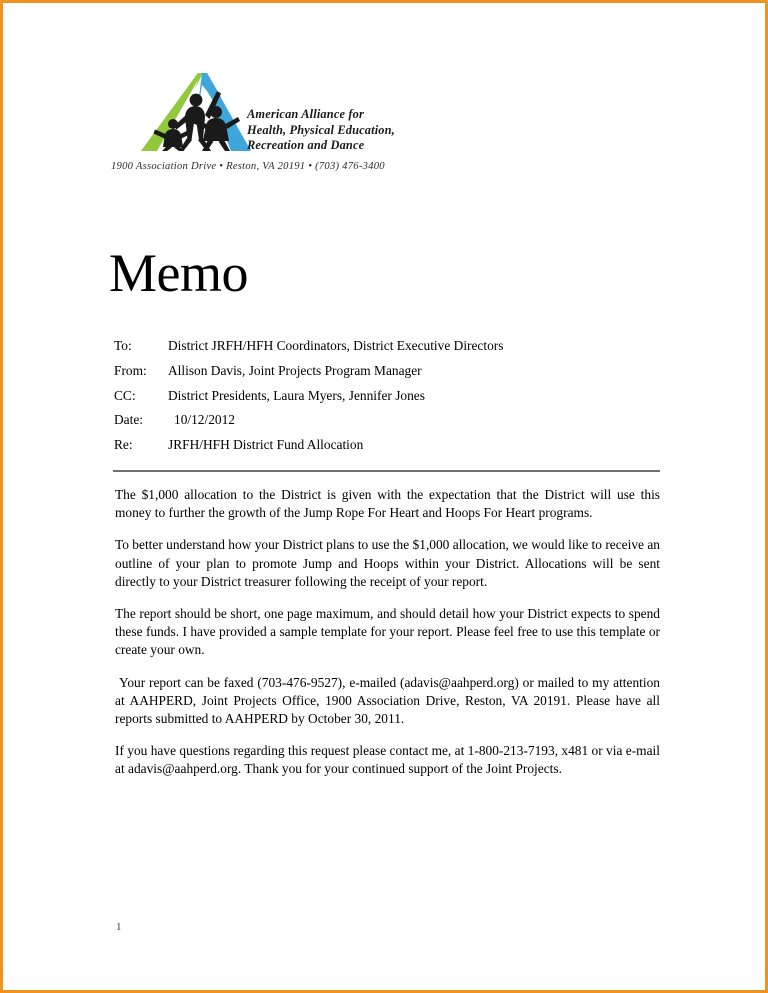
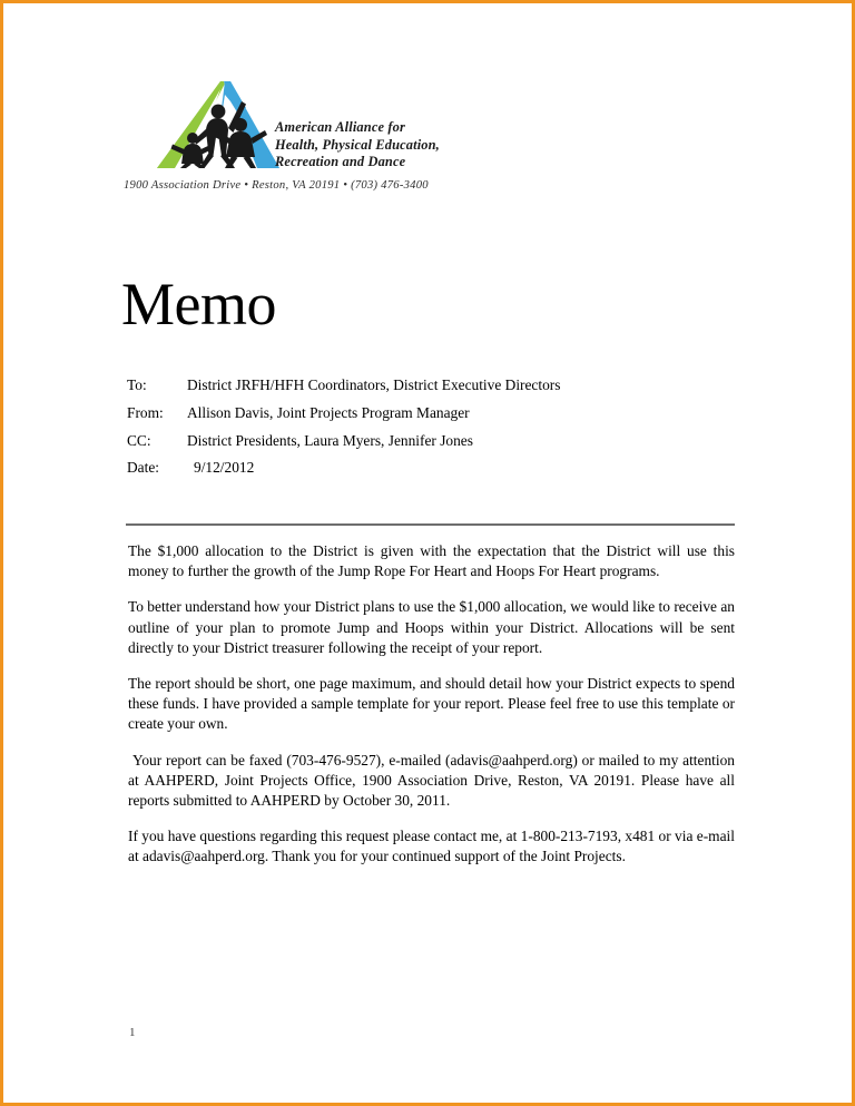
  American Alliance for
  Health, Physical Education,
  Recreation and Dance
  1900 Association Drive • Reston, VA 20191 • (703) 476-3400
  Memo
  To: District JRFH/HFH Coordinators, District Executive Directors
  From: Allison Davis, Joint Projects Program Manager
  CC: District Presidents, Laura Myers, Jennifer Jones
- Date: 10/12/2012
+ Date: 9/12/2012
- Re: JRFH/HFH District Fund Allocation
  The $1,000 allocation to the District is given with the expectation that the District will use this money to further the growth of the Jump Rope For Heart and Hoops For Heart programs.
  To better understand how your District plans to use the $1,000 allocation, we would like to receive an outline of your plan to promote Jump and Hoops within your District. Allocations will be sent directly to your District treasurer following the receipt of your report.
  The report should be short, one page maximum, and should detail how your District expects to spend these funds. I have provided a sample template for your report. Please feel free to use this template or create your own.
  Your report can be faxed (703-476-9527), e-mailed (adavis@aahperd.org) or mailed to my attention at AAHPERD, Joint Projects Office, 1900 Association Drive, Reston, VA 20191. Please have all reports submitted to AAHPERD by October 30, 2011.
  If you have questions regarding this request please contact me, at 1-800-213-7193, x481 or via e-mail at adavis@aahperd.org. Thank you for your continued support of the Joint Projects.
  1
